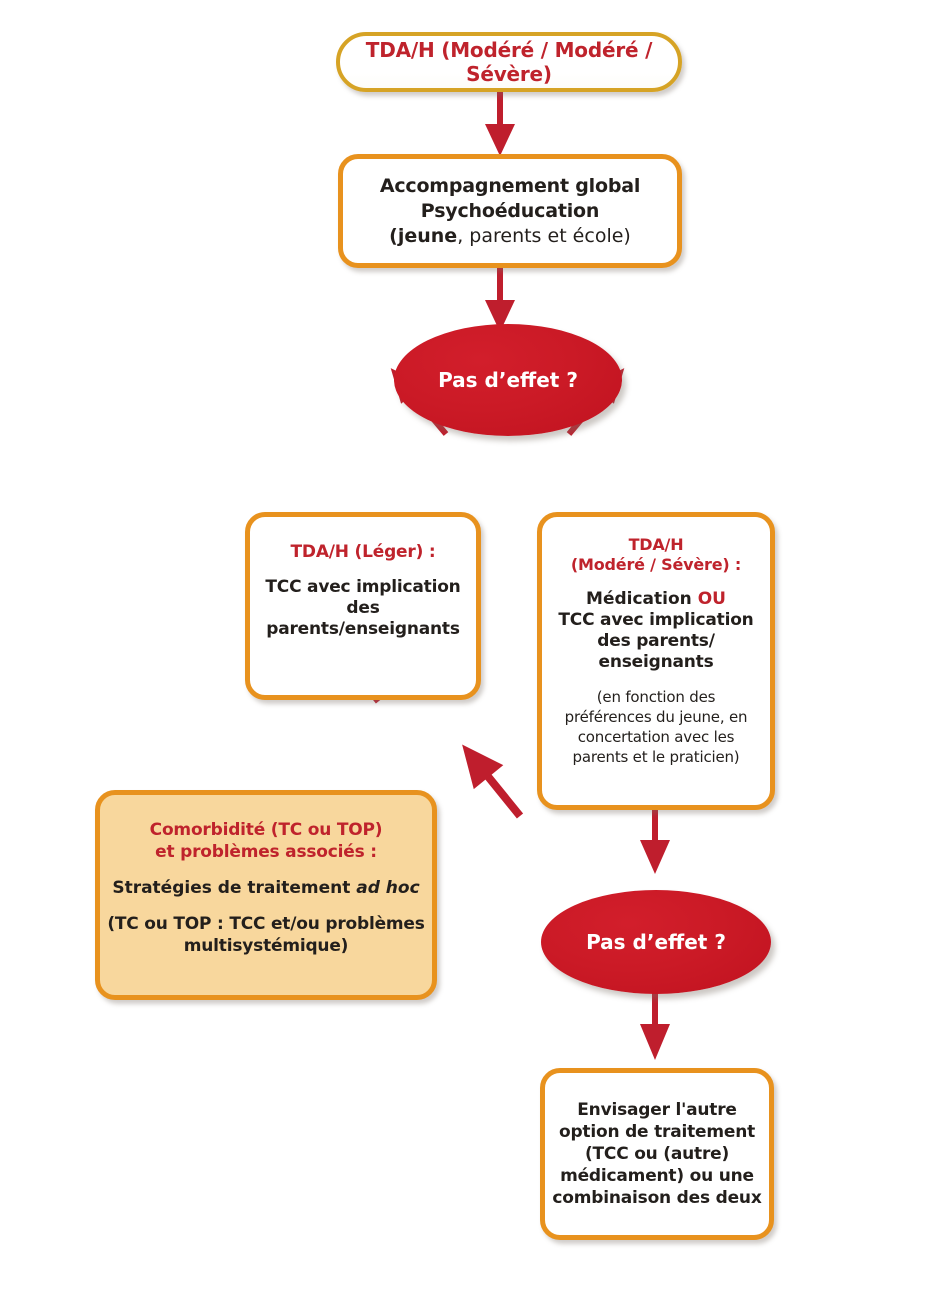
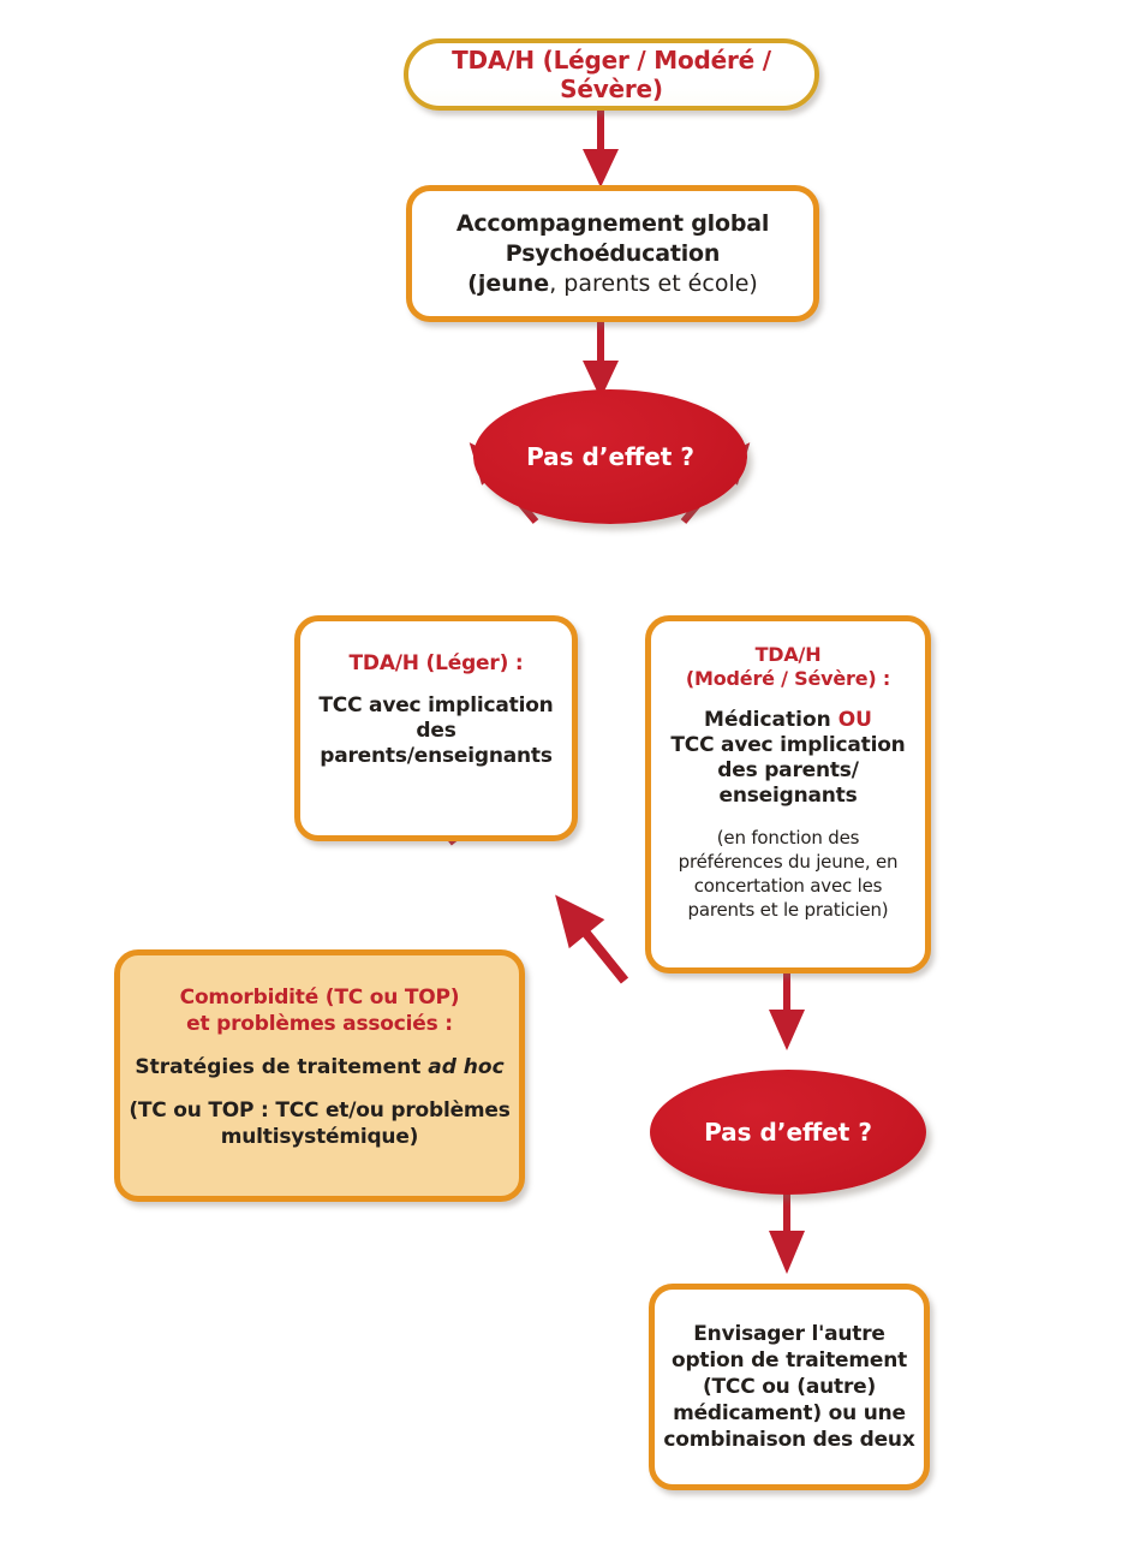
- TDA/H (Modéré / Modéré / Sévère)
+ TDA/H (Léger / Modéré / Sévère)
  Accompagnement global
  Psychoéducation
  (jeune, parents et école)
  Pas d’effet ?
  TDA/H (Léger) :
  TCC avec implication des
  parents/enseignants
  TDA/H
  (Modéré / Sévère) :
  Médication OU
  TCC avec implication
  des parents/
  enseignants
  (en fonction des
  préférences du jeune, en
  concertation avec les
  parents et le praticien)
  Comorbidité (TC ou TOP)
  et problèmes associés :
  Stratégies de traitement ad hoc
  (TC ou TOP : TCC et/ou problèmes
  multisystémique)
  Pas d’effet ?
  Envisager l'autre
  option de traitement
  (TCC ou (autre)
  médicament) ou une
  combinaison des deux
